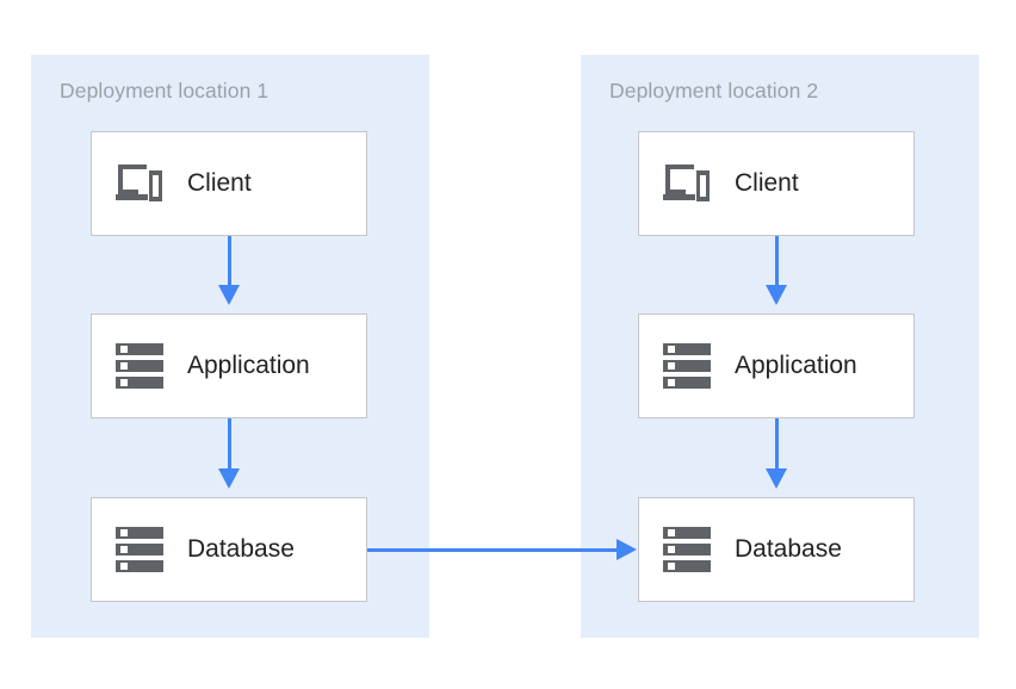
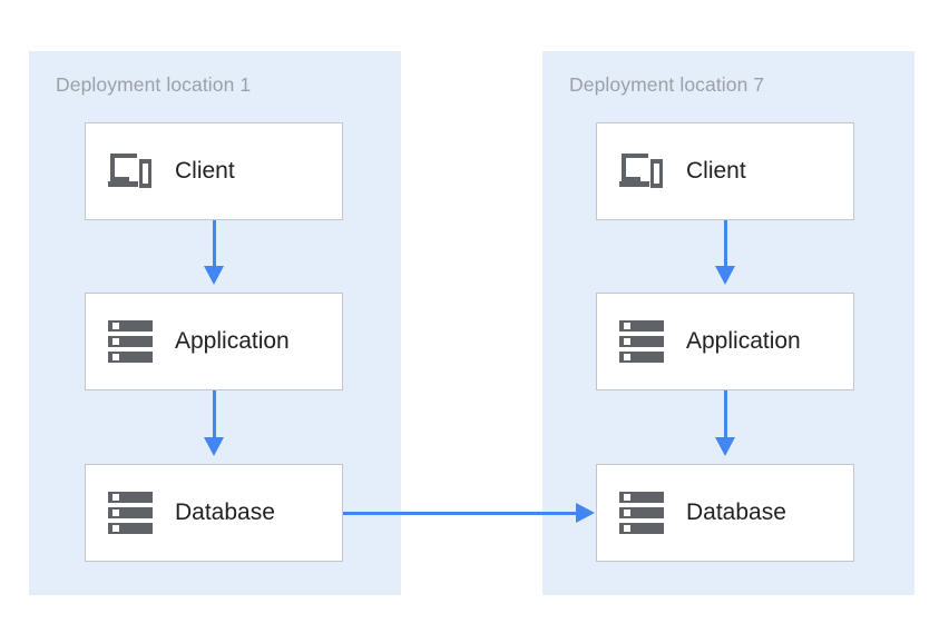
  Deployment location 1
  Client
  Application
  Database
- Deployment location 2
+ Deployment location 7
  Client
  Application
  Database
